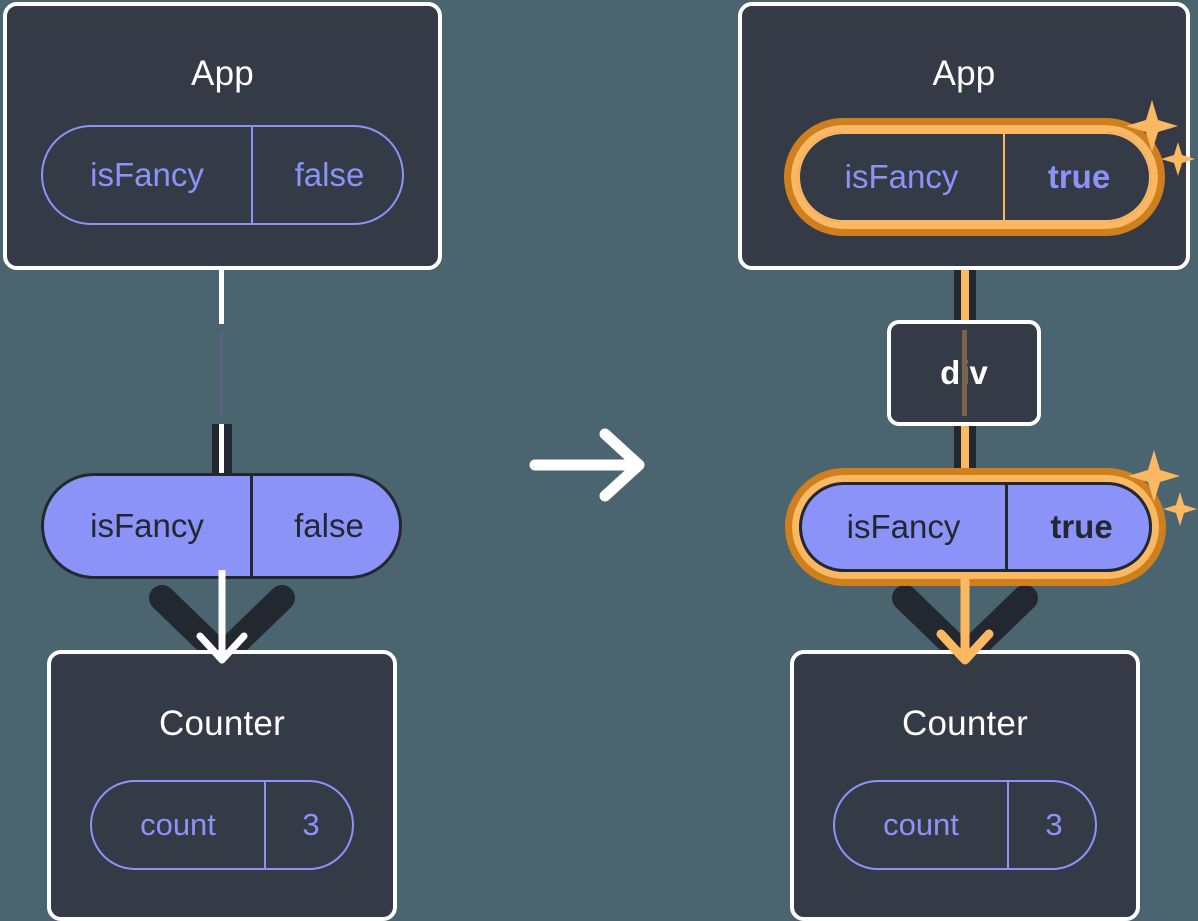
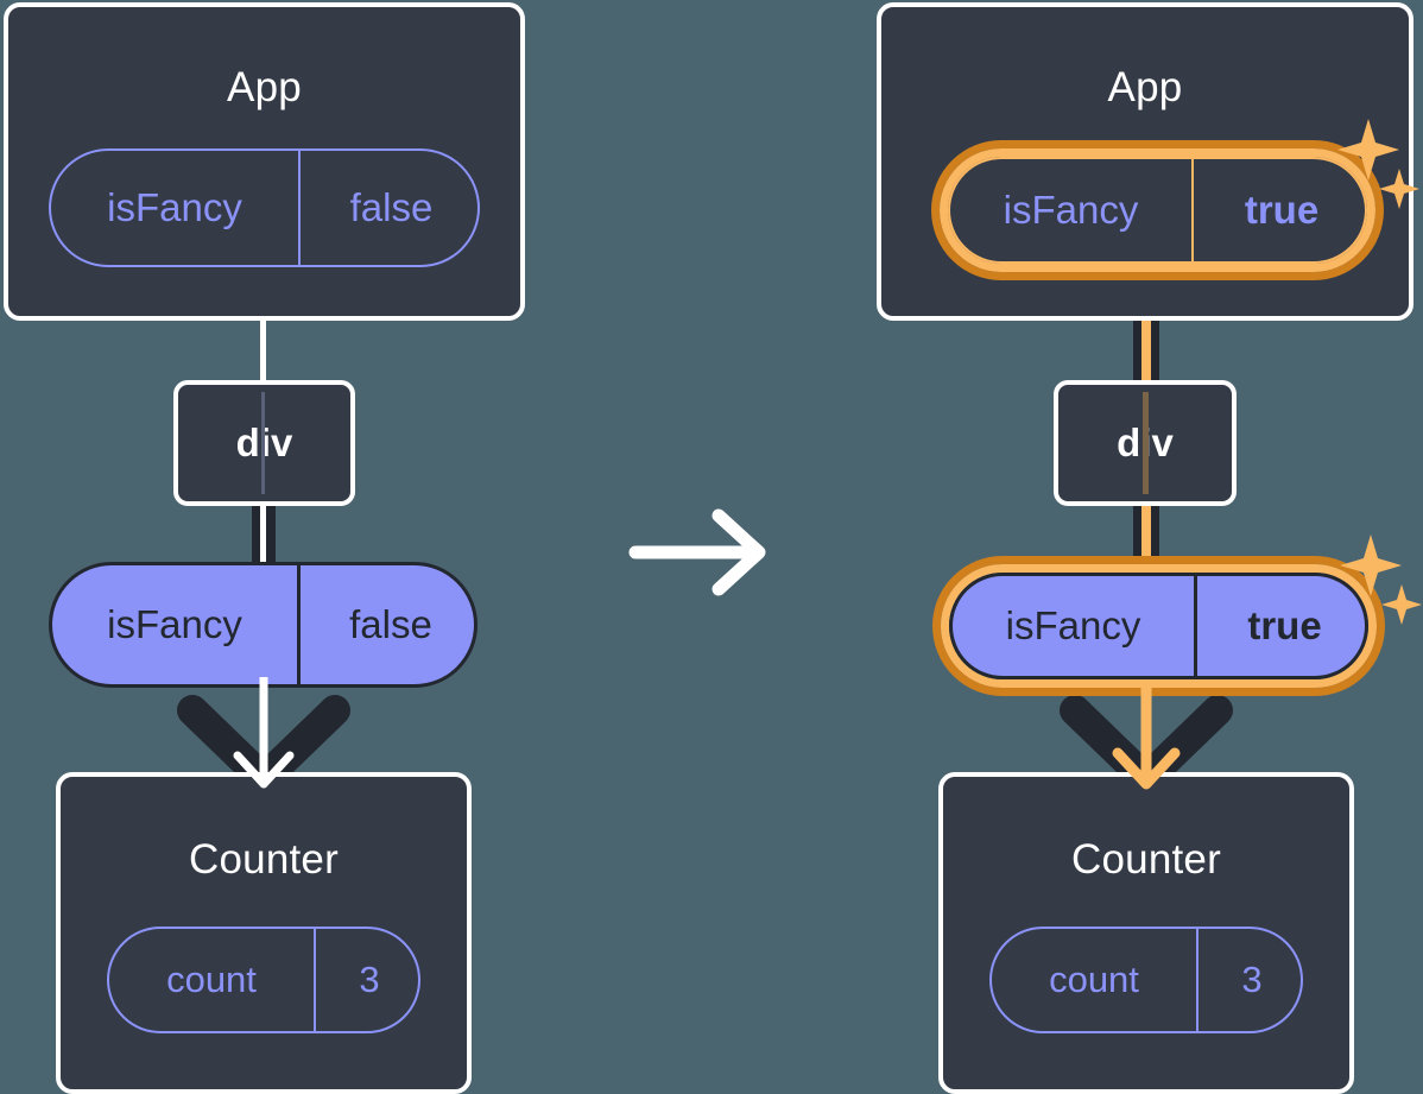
  App
  isFancy
  false
+ div
  isFancy
  false
  Counter
  count
  3
  App
  isFancy
  true
  isFancy
  true
  Counter
  count
  3
